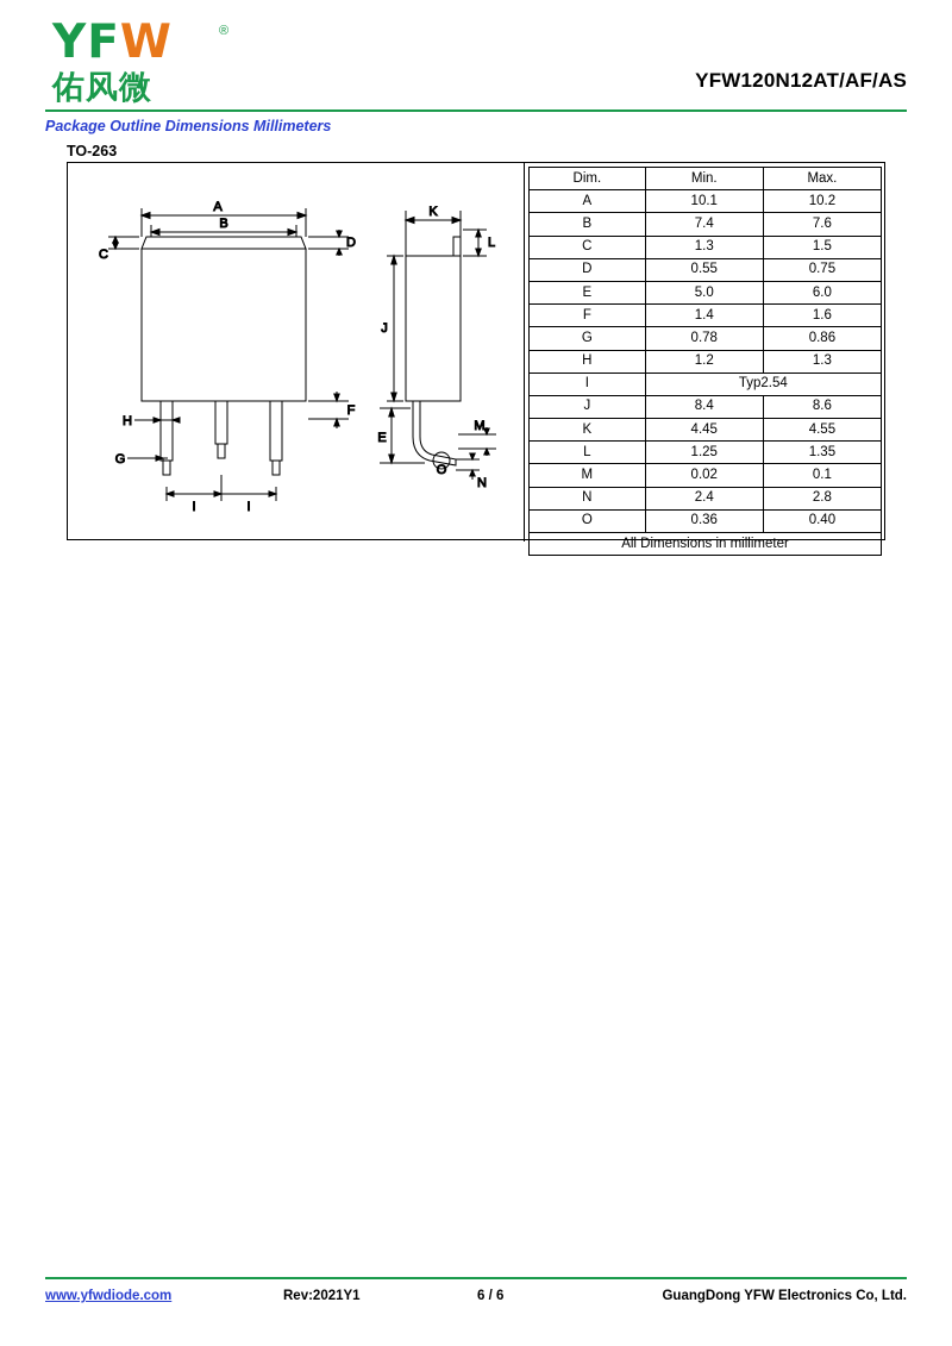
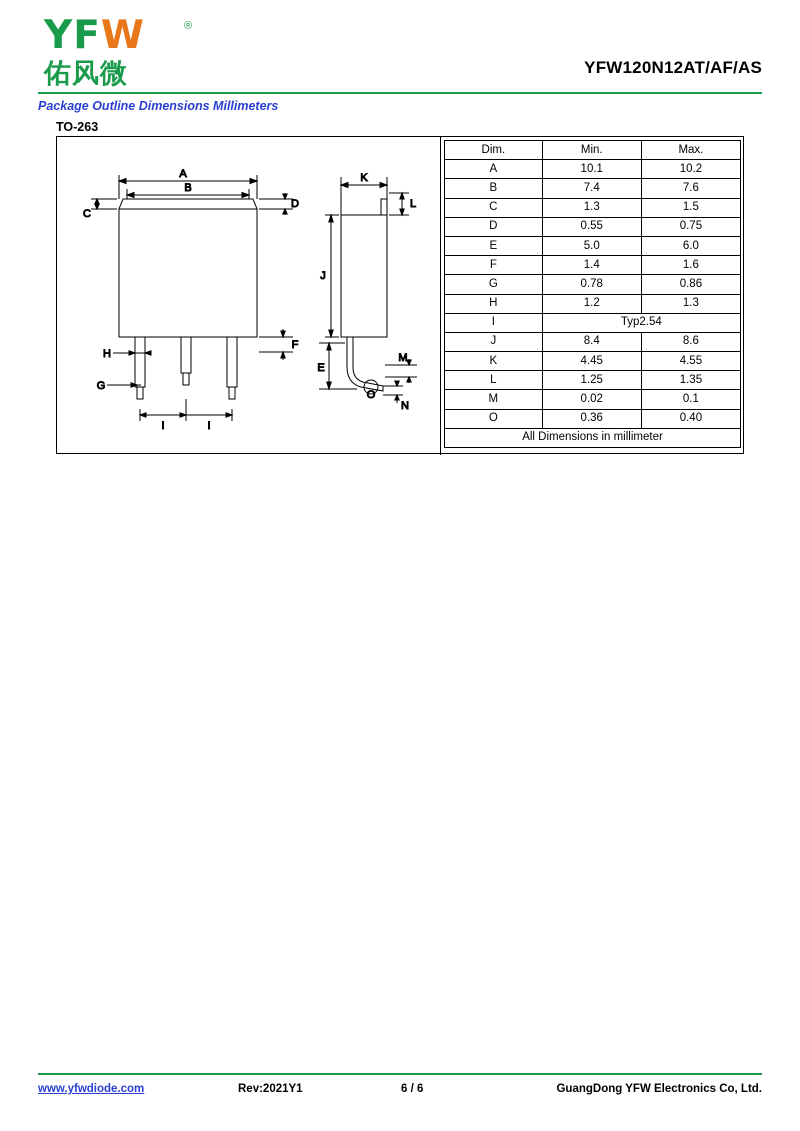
  YFW
  ®
  佑风微
  YFW120N12AT/AF/AS
  Package Outline Dimensions Millimeters
  TO-263
  A
  B
  C
  D
  F
  H
  G
  I
  I
  K
  L
  J
  E
  M
  O
  N
  Dim.	Min.	Max.
  A	10.1	10.2
  B	7.4	7.6
  C	1.3	1.5
  D	0.55	0.75
  E	5.0	6.0
  F	1.4	1.6
  G	0.78	0.86
  H	1.2	1.3
  I	Typ2.54
  J	8.4	8.6
  K	4.45	4.55
  L	1.25	1.35
  M	0.02	0.1
- N	2.4	2.8
  O	0.36	0.40
  All Dimensions in millimeter
  www.yfwdiode.com
  Rev:2021Y1
  6 / 6
  GuangDong YFW Electronics Co, Ltd.
